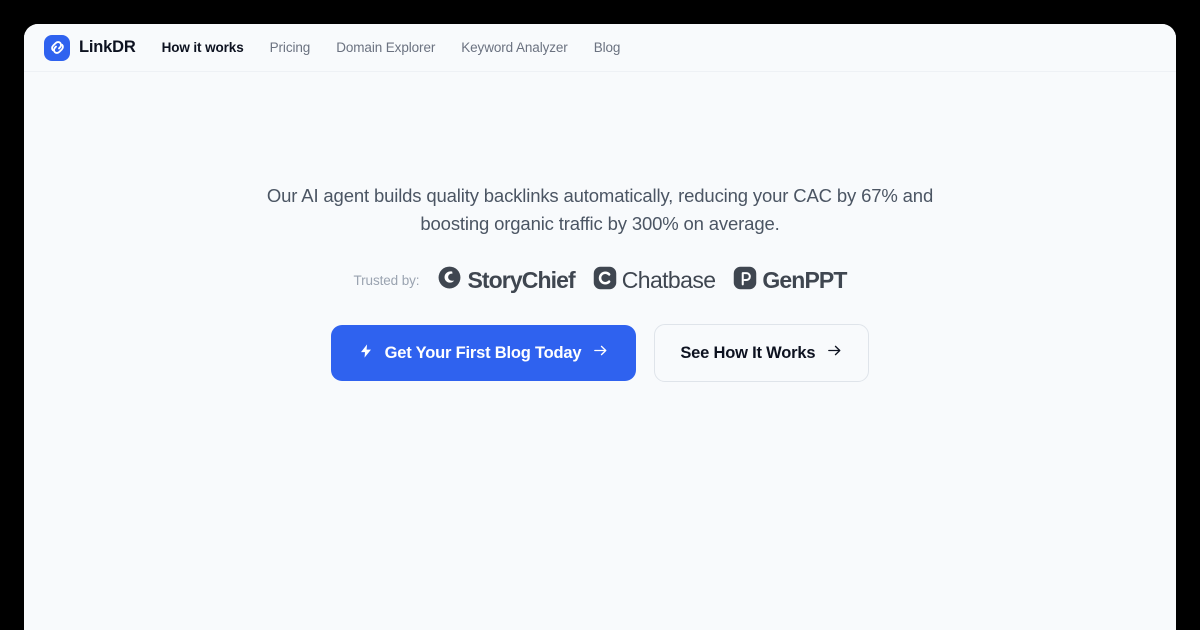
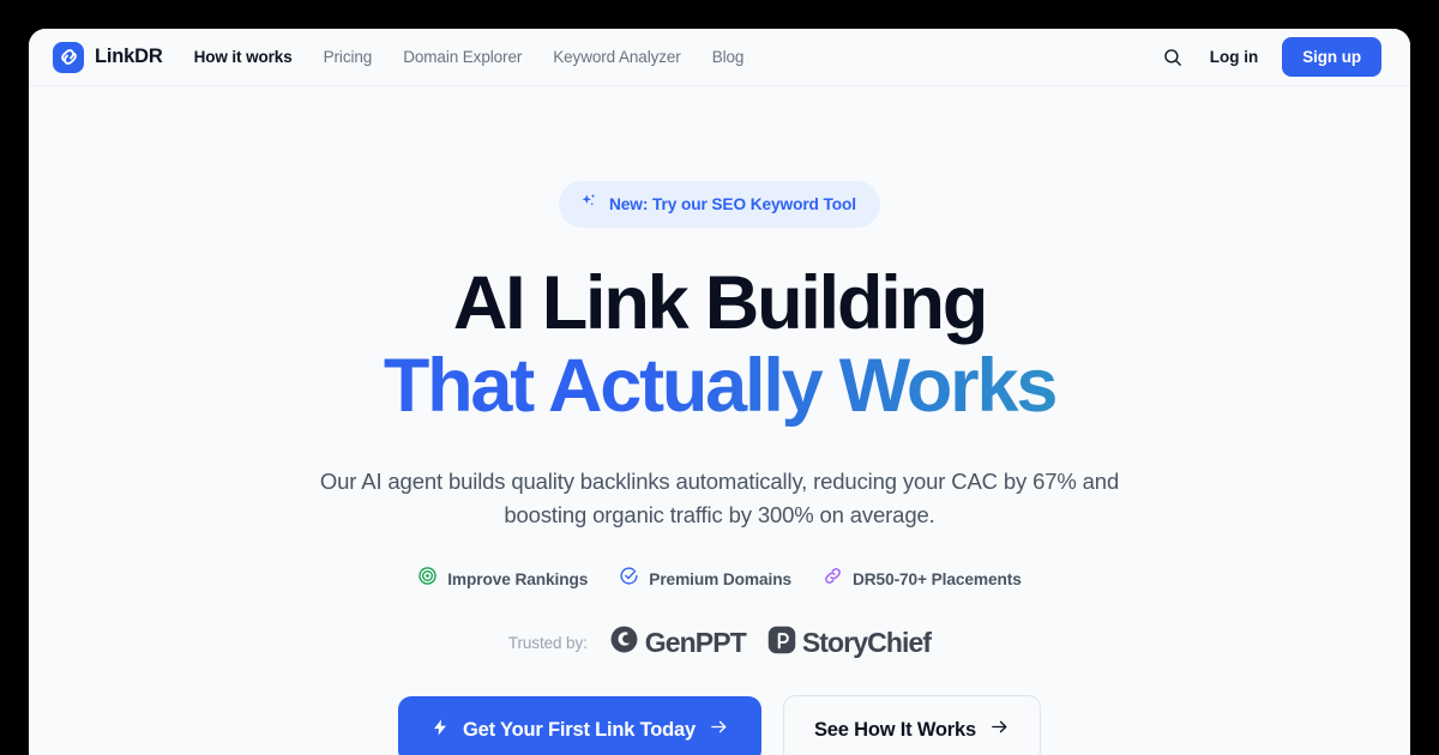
  LinkDR
  How it works
  Pricing
  Domain Explorer
  Keyword Analyzer
  Blog
+ Log in
+ Sign up
+ New: Try our SEO Keyword Tool
+ AI Link Building
+ That Actually Works
  Our AI agent builds quality backlinks automatically, reducing your CAC by 67% and boosting organic traffic by 300% on average.
+ Improve Rankings
+ Premium Domains
+ DR50-70+ Placements
  Trusted by:
- StoryChief
+ GenPPT
- Chatbase
- GenPPT
+ StoryChief
- Get Your First Blog Today
+ Get Your First Link Today
  See How It Works
